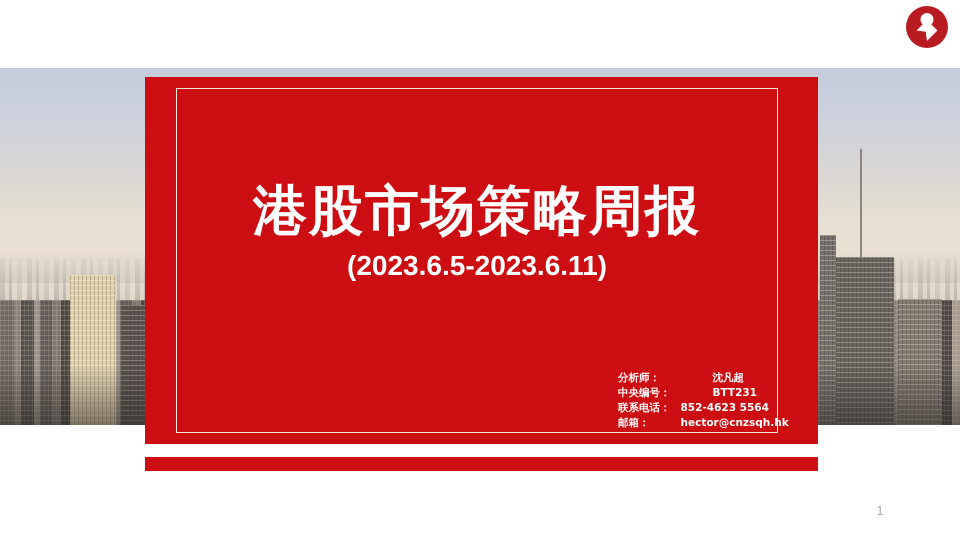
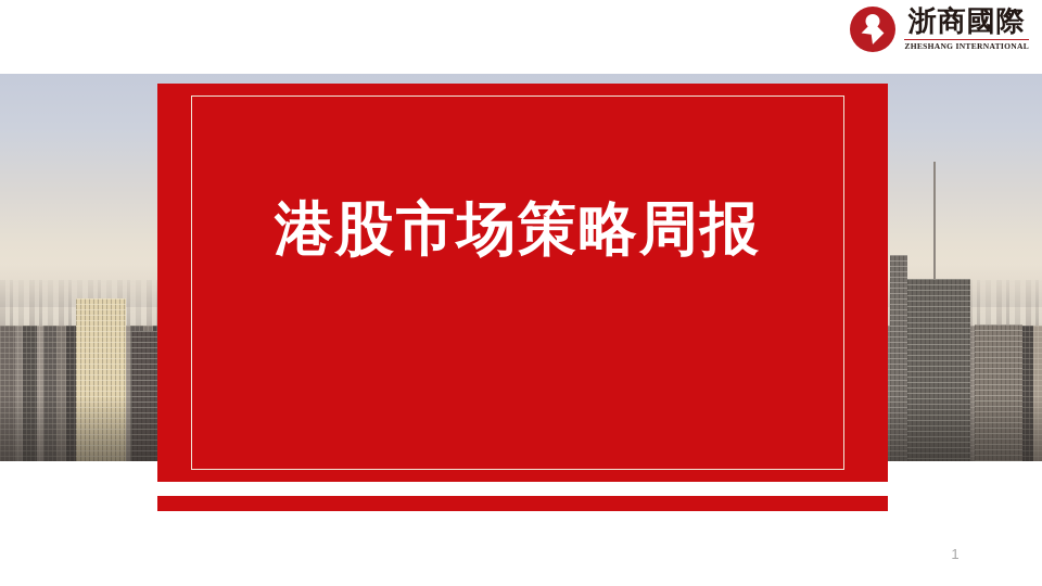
+ 浙商國際
+ ZHESHANG INTERNATIONAL
  港股市场策略周报
- (2023.6.5-2023.6.11)
- 分析师：	沈凡超
- 中央编号：	BTT231
- 联系电话：	852-4623 5564
- 邮箱：	hector@cnzsqh.hk
  1
